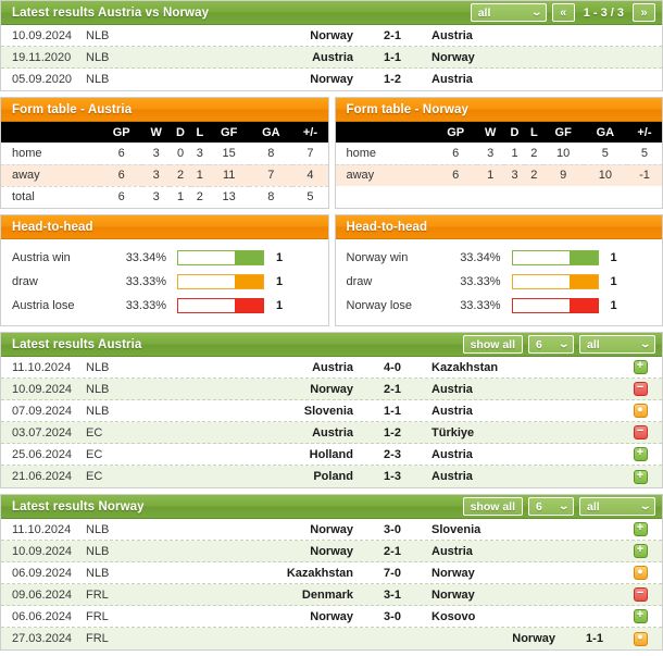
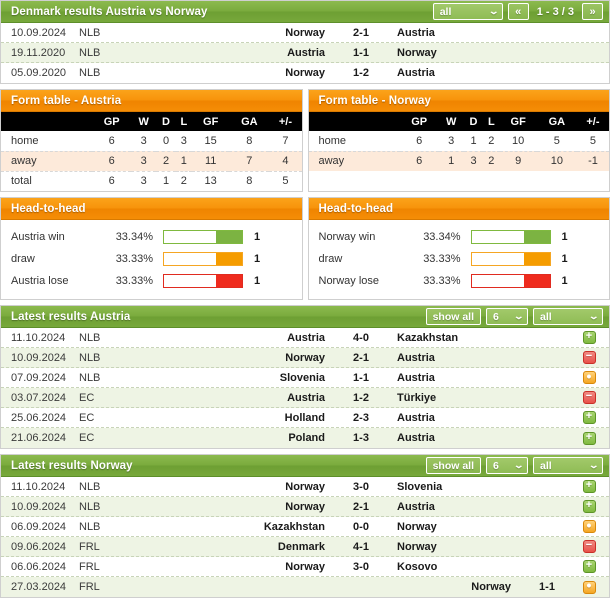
- Latest results Austria vs Norway
+ Denmark results Austria vs Norway
  all
  ⌄
  «
  1 - 3 / 3
  »
  10.09.2024
  NLB
  Norway
  2-1
  Austria
  19.11.2020
  NLB
  Austria
  1-1
  Norway
  05.09.2020
  NLB
  Norway
  1-2
  Austria
  Form table - Austria
  	GP	W	D	L	GF	GA	+/-
  home	6	3	0	3	15	8	7
  away	6	3	2	1	11	7	4
  total	6	3	1	2	13	8	5
  Form table - Norway
  	GP	W	D	L	GF	GA	+/-
  home	6	3	1	2	10	5	5
  away	6	1	3	2	9	10	-1
  Head-to-head
  Austria win
  33.34%
  1
  draw
  33.33%
  1
  Austria lose
  33.33%
  1
  Head-to-head
  Norway win
  33.34%
  1
  draw
  33.33%
  1
  Norway lose
  33.33%
  1
  Latest results Austria
  show all
  6
  ⌄
  all
  ⌄
  11.10.2024
  NLB
  Austria
  4-0
  Kazakhstan
  +
  10.09.2024
  NLB
  Norway
  2-1
  Austria
  −
  07.09.2024
  NLB
  Slovenia
  1-1
  Austria
  •
  03.07.2024
  EC
  Austria
  1-2
  Türkiye
  −
  25.06.2024
  EC
  Holland
  2-3
  Austria
  +
  21.06.2024
  EC
  Poland
  1-3
  Austria
  +
  Latest results Norway
  show all
  6
  ⌄
  all
  ⌄
  11.10.2024
  NLB
  Norway
  3-0
  Slovenia
  +
  10.09.2024
  NLB
  Norway
  2-1
  Austria
  +
  06.09.2024
  NLB
  Kazakhstan
- 7-0
+ 0-0
  Norway
  •
  09.06.2024
  FRL
  Denmark
- 3-1
+ 4-1
  Norway
  −
  06.06.2024
  FRL
  Norway
  3-0
  Kosovo
  +
  27.03.2024
  FRL
  Norway
  1-1
  •
